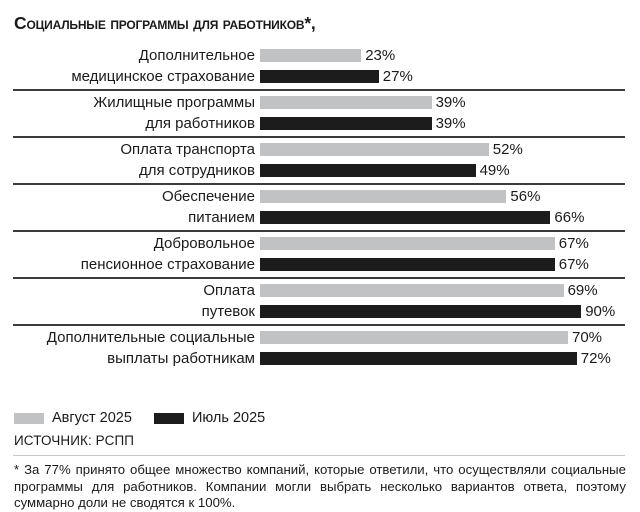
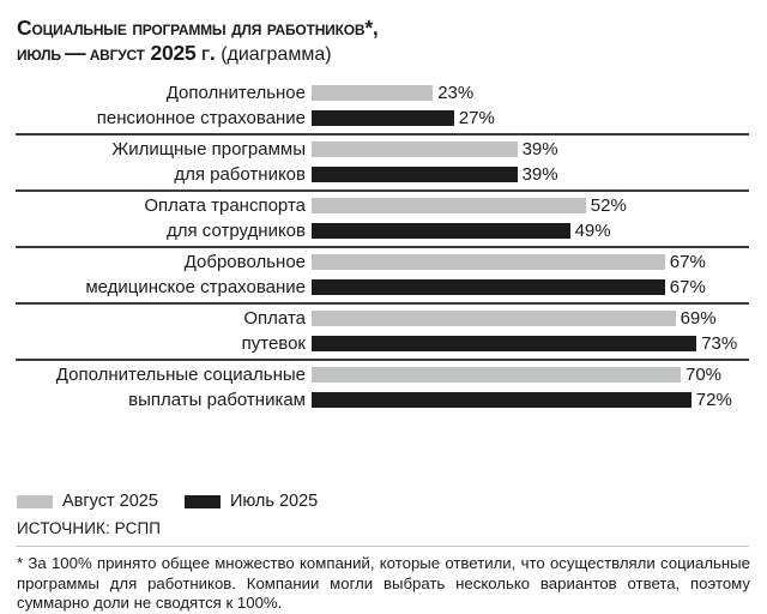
  социальные программы для работников*,
+ июль — август 2025 г. (диаграмма)
  Дополнительное
  23%
- медицинское страхование
+ пенсионное страхование
  27%
  Жилищные программы
  39%
  для работников
  39%
  Оплата транспорта
  52%
  для сотрудников
  49%
- Обеспечение
- 56%
- питанием
- 66%
  Добровольное
  67%
- пенсионное страхование
+ медицинское страхование
  67%
  Оплата
  69%
  путевок
- 90%
+ 73%
  Дополнительные социальные
  70%
  выплаты работникам
  72%
  Август 2025
  Июль 2025
  ИСТОЧНИК: РСПП
- * За 77% принято общее множество компаний, которые ответили, что осуществляли соци­альные программы для работников. Компании могли выбрать несколько вариантов ответа, поэтому суммарно доли не сводятся к 100%.
+ * За 100% принято общее множество компаний, которые ответили, что осуществляли соци­альные программы для работников. Компании могли выбрать несколько вариантов ответа, поэтому суммарно доли не сводятся к 100%.
